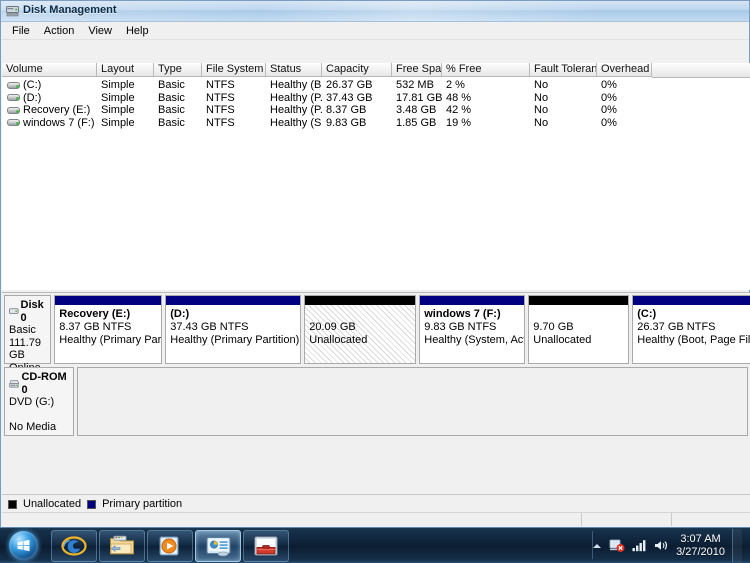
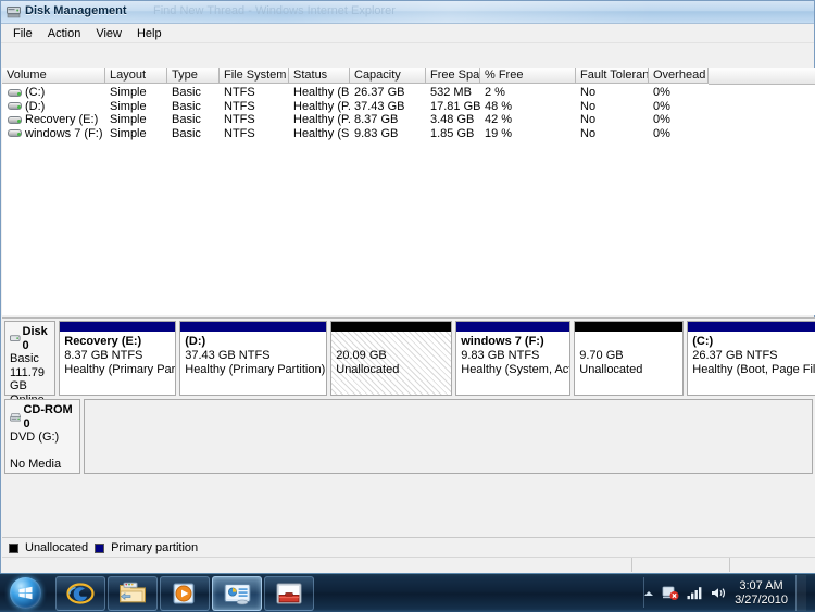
  Disk Management
+ Find New Thread - Windows Internet Explorer
  File
  Action
  View
  Help
  Volume
  Layout
  Type
  File System
  Status
  Capacity
  Free Spa
  % Free
  Fault Toleran
  Overhead
  (C:)
  Simple
  Basic
  NTFS
  Healthy (B
  26.37 GB
  532 MB
  2 %
  No
  0%
  (D:)
  Simple
  Basic
  NTFS
  Healthy (P.
  37.43 GB
  17.81 GB
  48 %
  No
  0%
  Recovery (E:)
  Simple
  Basic
  NTFS
  Healthy (P.
  8.37 GB
  3.48 GB
  42 %
  No
  0%
  windows 7 (F:)
  Simple
  Basic
  NTFS
  Healthy (S
  9.83 GB
  1.85 GB
  19 %
  No
  0%
  Disk 0
  Basic
  111.79 GB
  Recovery (E:)
  8.37 GB NTFS
  Healthy (Primary Par
  (D:)
  37.43 GB NTFS
  Healthy (Primary Partition)
  20.09 GB
  Unallocated
  windows 7 (F:)
  9.83 GB NTFS
  Healthy (System, Ac
  9.70 GB
  Unallocated
  (C:)
  26.37 GB NTFS
  Healthy (Boot, Page Fil
  CD-ROM 0
  DVD (G:)
  No Media
  Unallocated
  Primary partition
  3:07 AM
  3/27/2010
